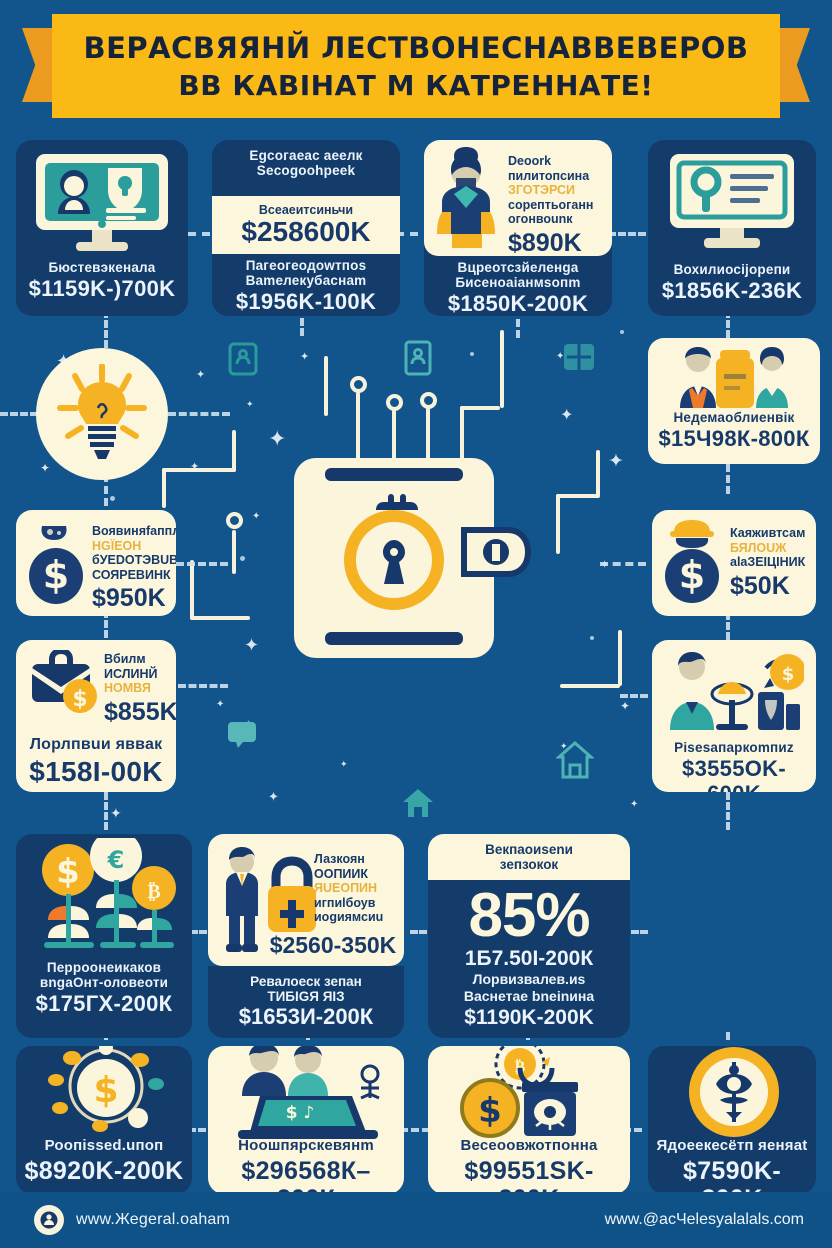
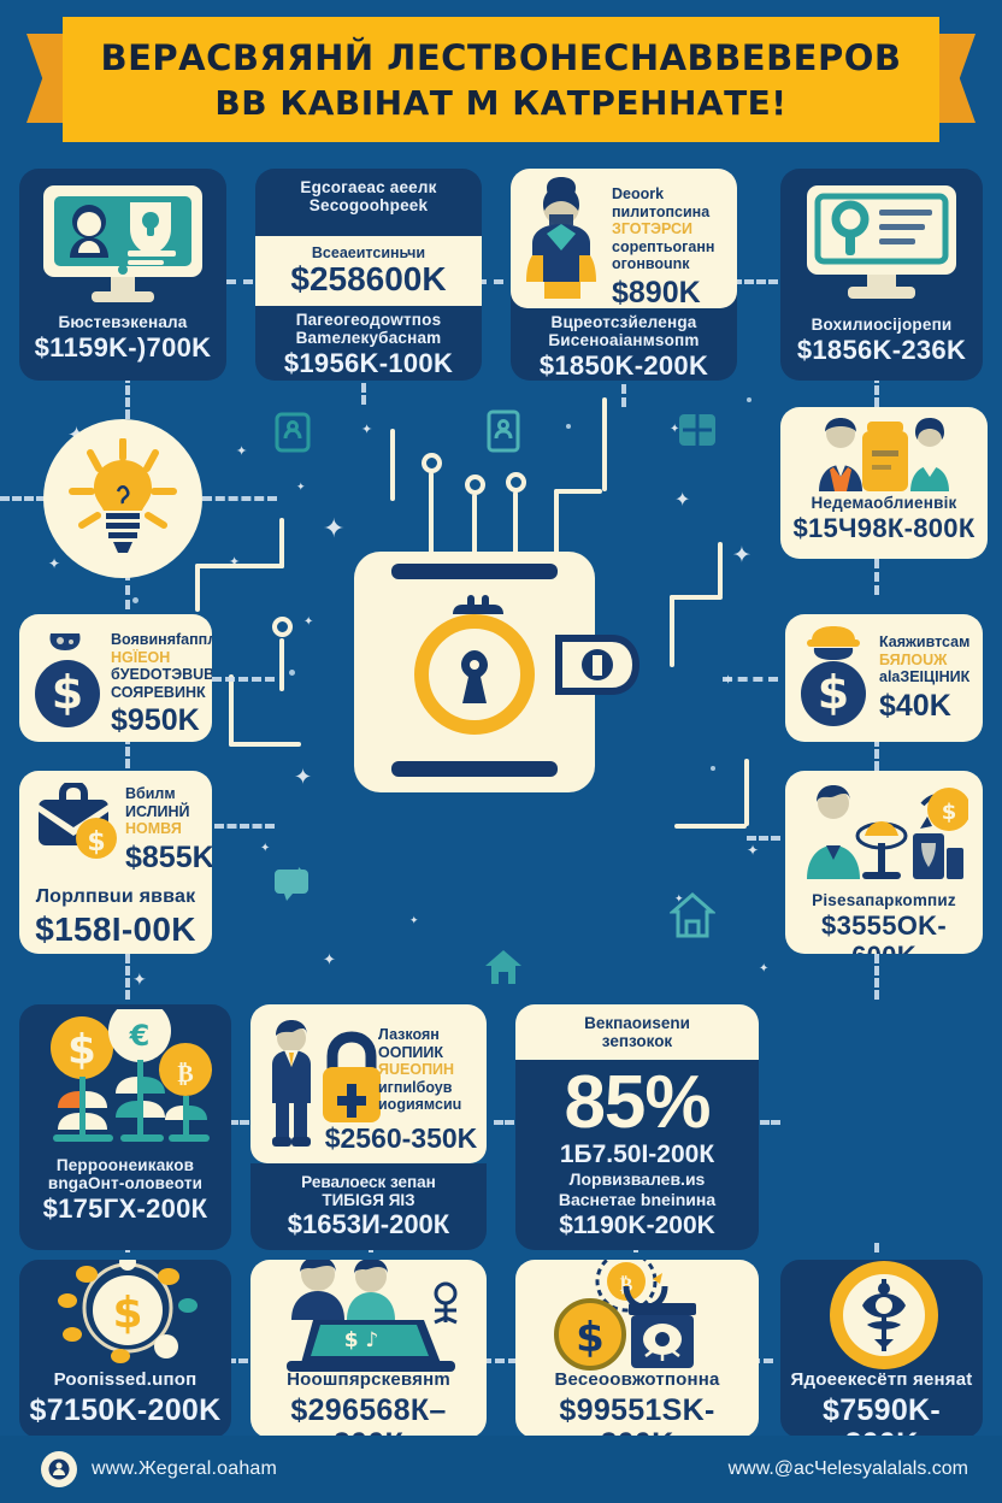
  ✦
  ✦
  ✦
  ✦
  ✦
  ✦
  ✦
  ✦
  ✦
  ✦
  ✦
  ✦
  ✦
  ✦
  ✦
  ✦
  ✦
  ✦
  ✦
  ВЕРАСВЯЯНЙ ЛЕСТВОНЕСНАВВЕВЕРОВ
  ВВ КАВІНАТ М КАТРЕННАТЕ!
  Бюстевэкенала
  $1159K-)700K
  Еgсогаеас аеелк
  Secogoohpeek
  Всеаеитсиньчи
  $258600K
  Пагеогеодоwтпоs
  Ваmелекубаснаm
  $1956K-100K
  Deoork
  пилитопсина
  ЗГОТЭРСИ
  сорептьоганн огонвоunк
  $890K
  Вцреотсзйеленgа
  Бисеноаiанмsопm
  $1850K-200K
  Вохилиосіjорепи
  $1856K-236K
  Недемаоблиенвік
  $15Ч98К-800К
  $
  Воявиняfапп
  НGЇЕОН
  бУЕDОТЭВUВ
  СОЯРЕВИНК
  $950K
  $
  Каяживтсам
  БЯЛОUЖ
  аlаЗЕІЦІНИК
- $50K
+ $40K
  $
  Вбилм
  ИСЛИНЙ
  НОМВЯ
  $855K
  Лорлпвuи яввак
  $158I-00K
  $
  Ріsesапаркоmпиz
  $
  €
  ₿
  Перроонеикаков
  вngаОнт-оловеоти
  $175ГХ-200К
  Лазкоян
  ООПИИК
  ЯUЕОПИН
  игпиlбоув иоgиямсиu
  $2560-350K
  Ревалоеск зепан
  ТИБІGЯ ЯІЗ
  $1653И-200К
  Векпаоиsеnи
  зепзокок
  85%
  1Б7.50І-200К
  Лорвизвалев.иs
  Васнетае bnеіnина
  $1190K-200K
  $
  Роопіssеd.uпоп
- $8920K-200K
+ $7150K-200K
  $ ♪
  Ноошпярскевянm
  ₿
  $
  Весеоовжотпонна
  Ядоеекесётп яеняаt
  www.Жеgеrаl.оаhаm
  www.@асЧеlеsyаlаlаls.com
